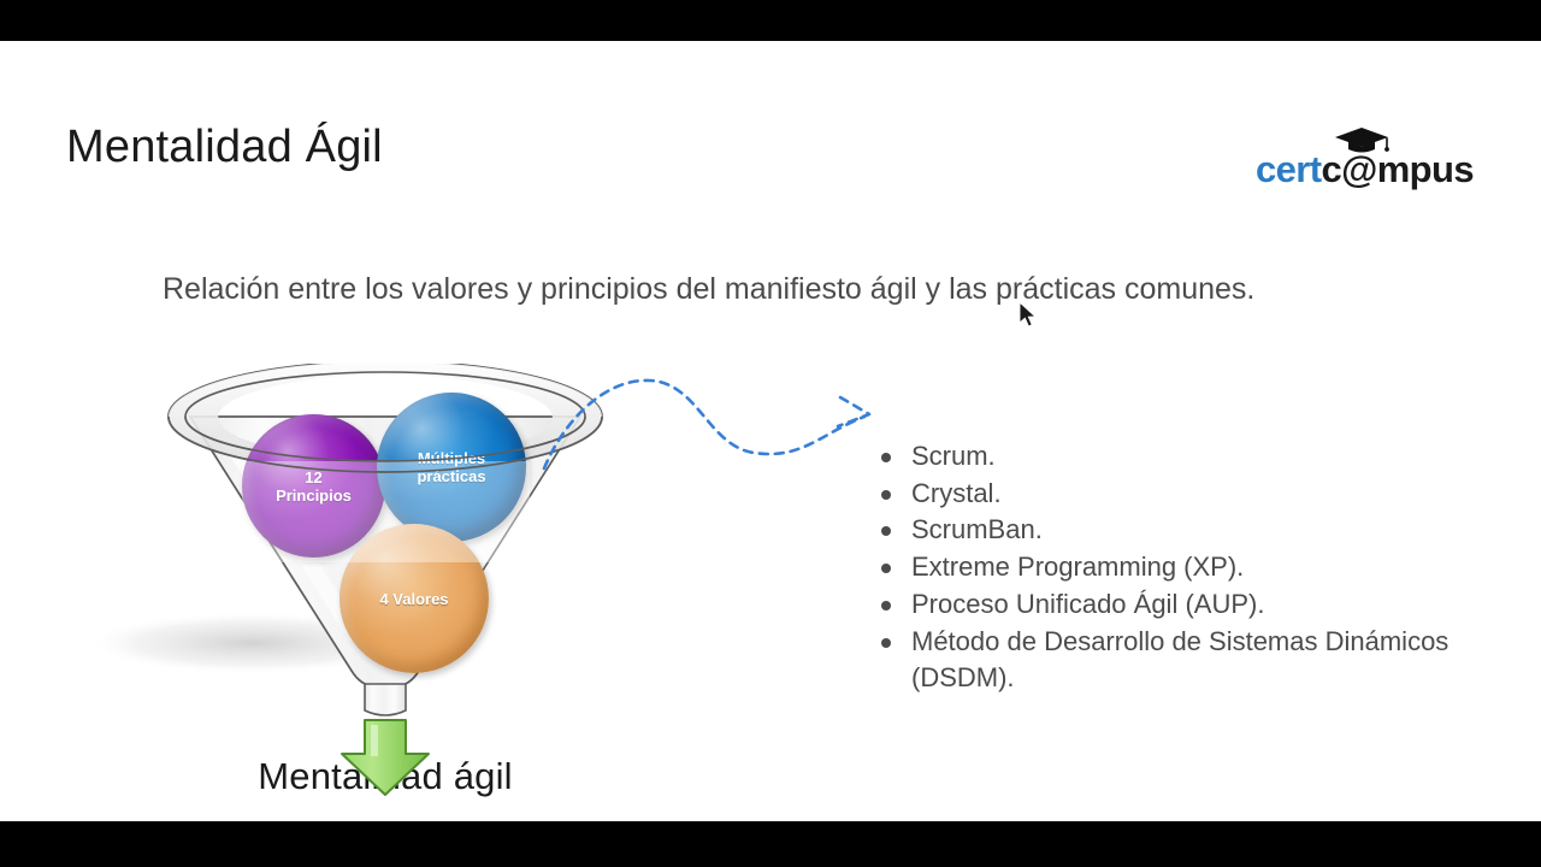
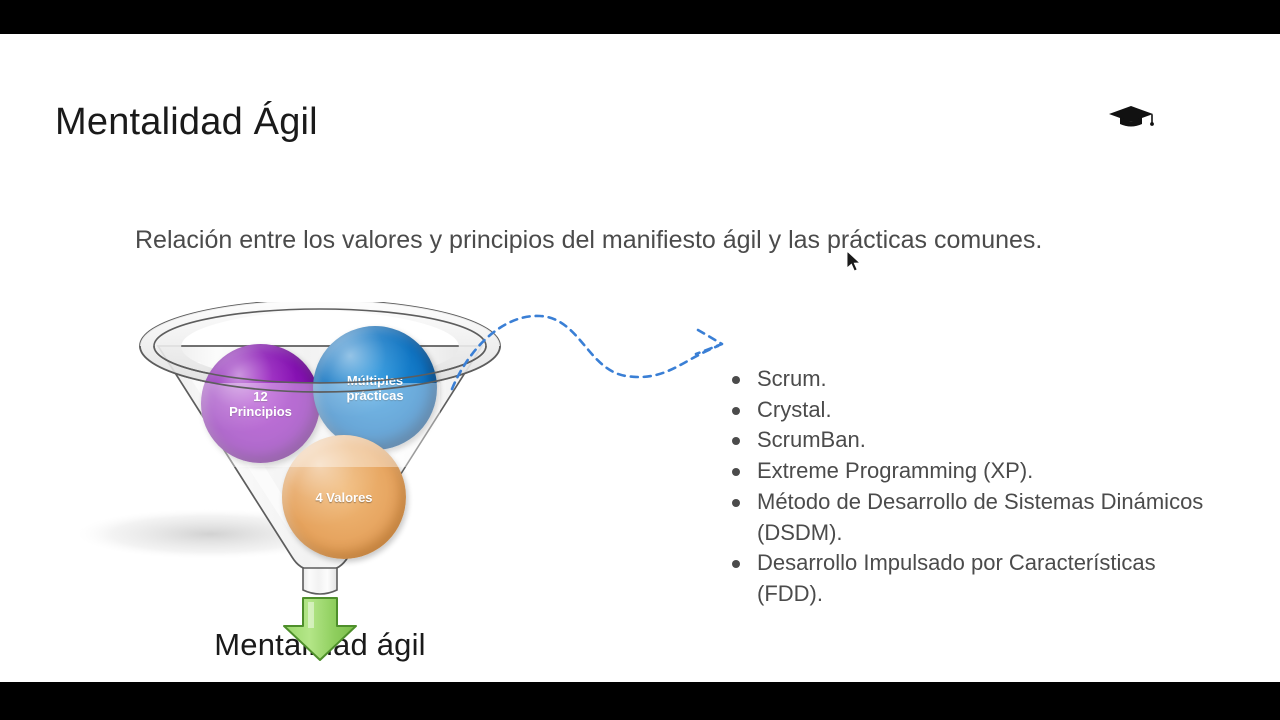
  Mentalidad Ágil
- certc@mpus
  Relación entre los valores y principios del manifiesto ágil y las prácticas comunes.
  12
  Principios
  prácticas
  4 Valores
  Mentaad ágil
  Scrum.
  Crystal.
  ScrumBan.
  Extreme Programming (XP).
- Proceso Unificado Ágil (AUP).
  Método de Desarrollo de Sistemas Dinámicos (DSDM).
+ Desarrollo Impulsado por Características (FDD).
